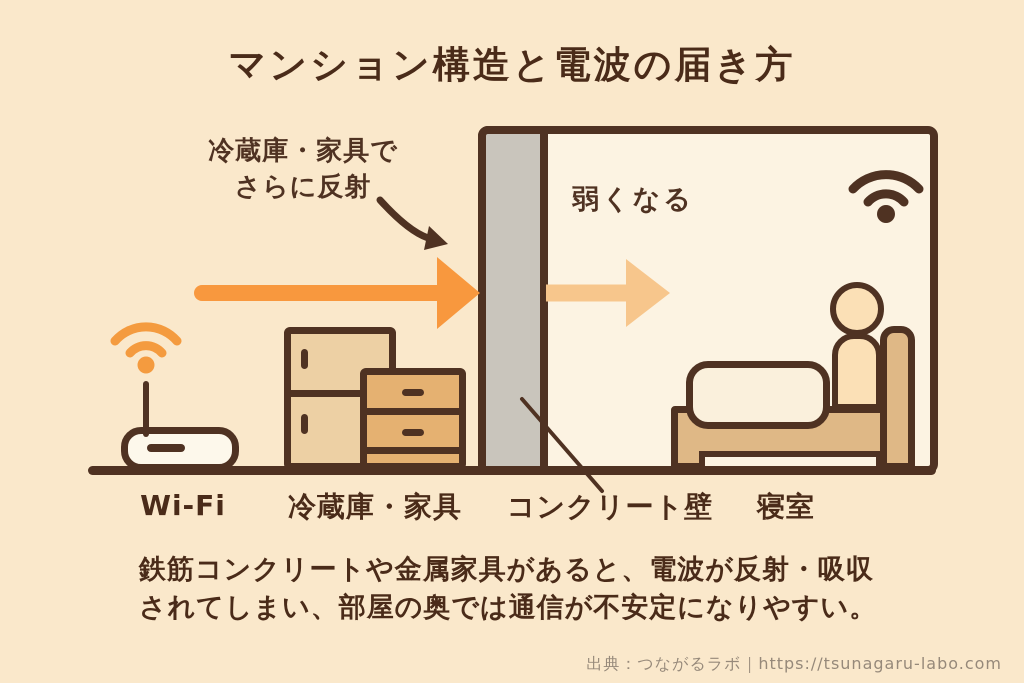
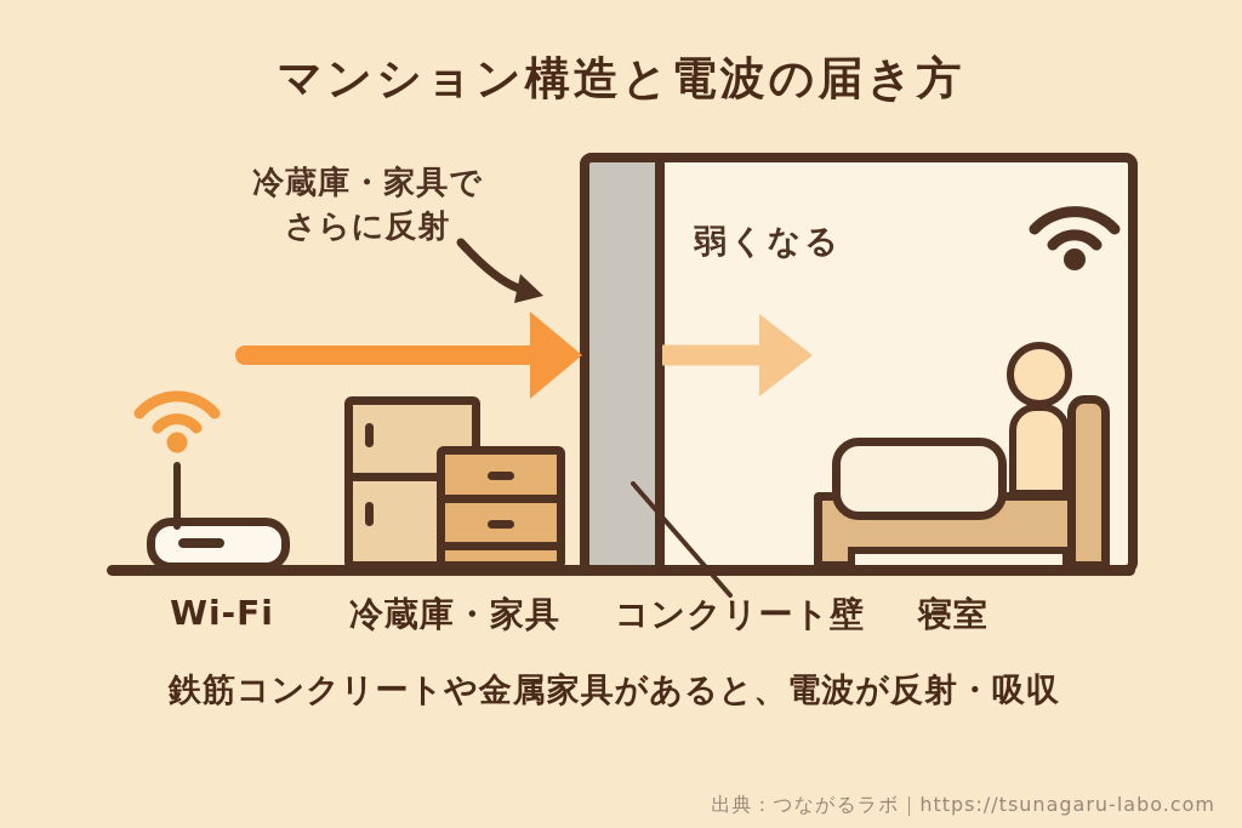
  マンション構造と電波の届き方
  冷蔵庫・家具で
  さらに反射
  弱くなる
  Wi-Fi
  冷蔵庫・家具
  コンクリート壁
  寝室
  鉄筋コンクリートや金属家具があると、電波が反射・吸収
- されてしまい、部屋の奥では通信が不安定になりやすい。
  出典：つながるラボ｜https://tsunagaru-labo.com
